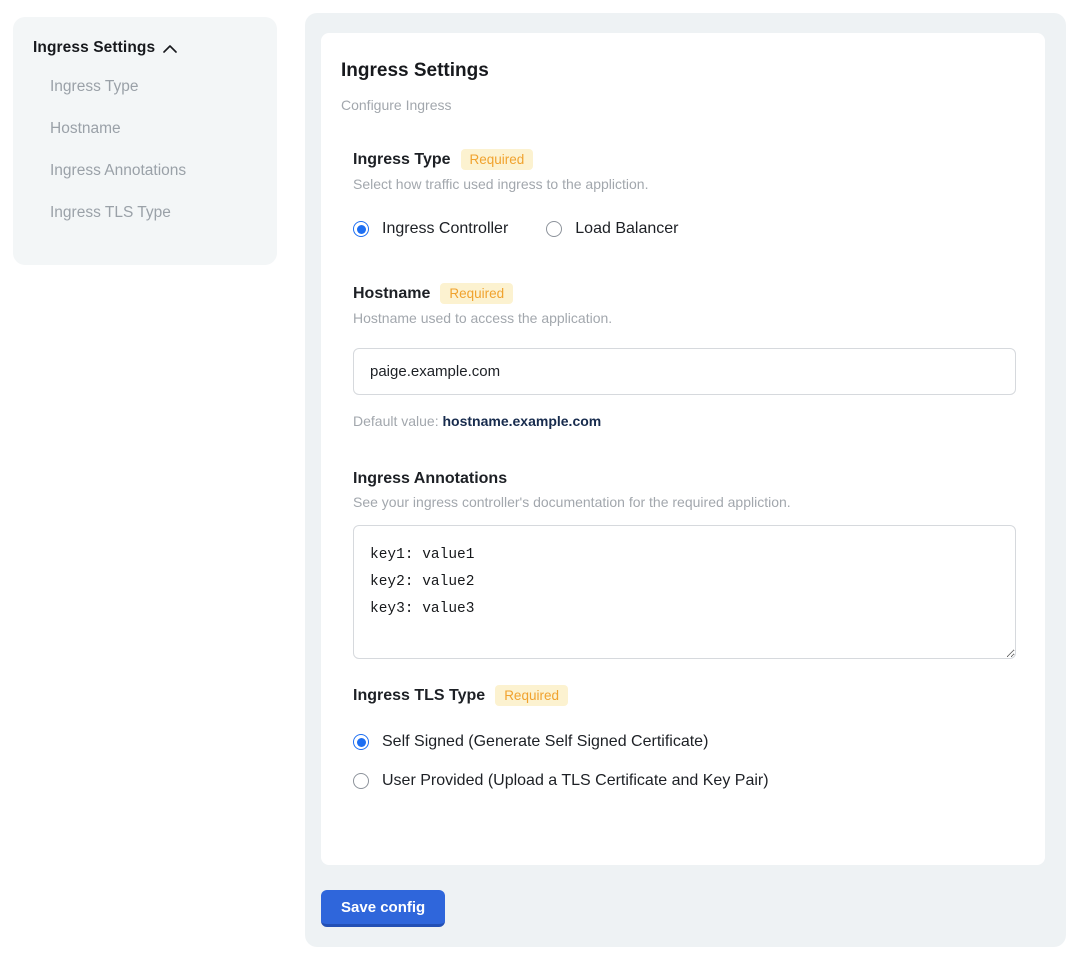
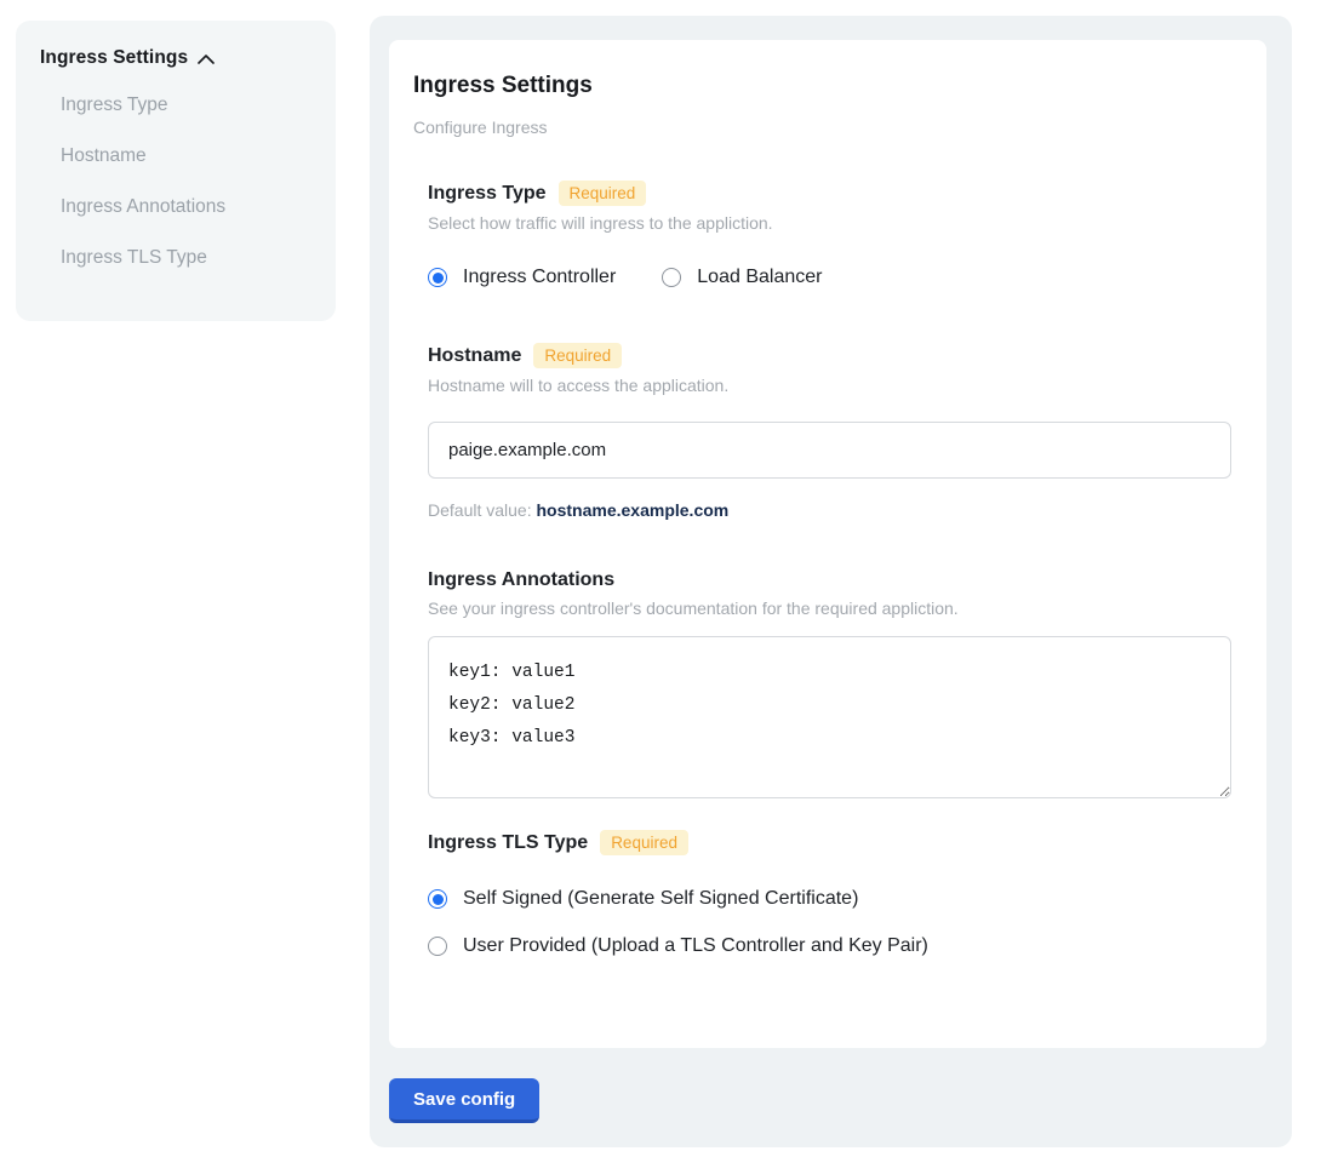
  Ingress Settings
  Ingress Type
  Hostname
  Ingress Annotations
  Ingress TLS Type
  Ingress Settings
  Configure Ingress
  Ingress Type
  Required
- Select how traffic used ingress to the appliction.
+ Select how traffic will ingress to the appliction.
  Ingress Controller
  Load Balancer
  Hostname
  Required
- Hostname used to access the application.
+ Hostname will to access the application.
  paige.example.com
  Default value: hostname.example.com
  Ingress Annotations
  See your ingress controller's documentation for the required appliction.
  key1: value1
  key2: value2
  key3: value3
  Ingress TLS Type
  Required
  Self Signed (Generate Self Signed Certificate)
- User Provided (Upload a TLS Certificate and Key Pair)
+ User Provided (Upload a TLS Controller and Key Pair)
  Save config
